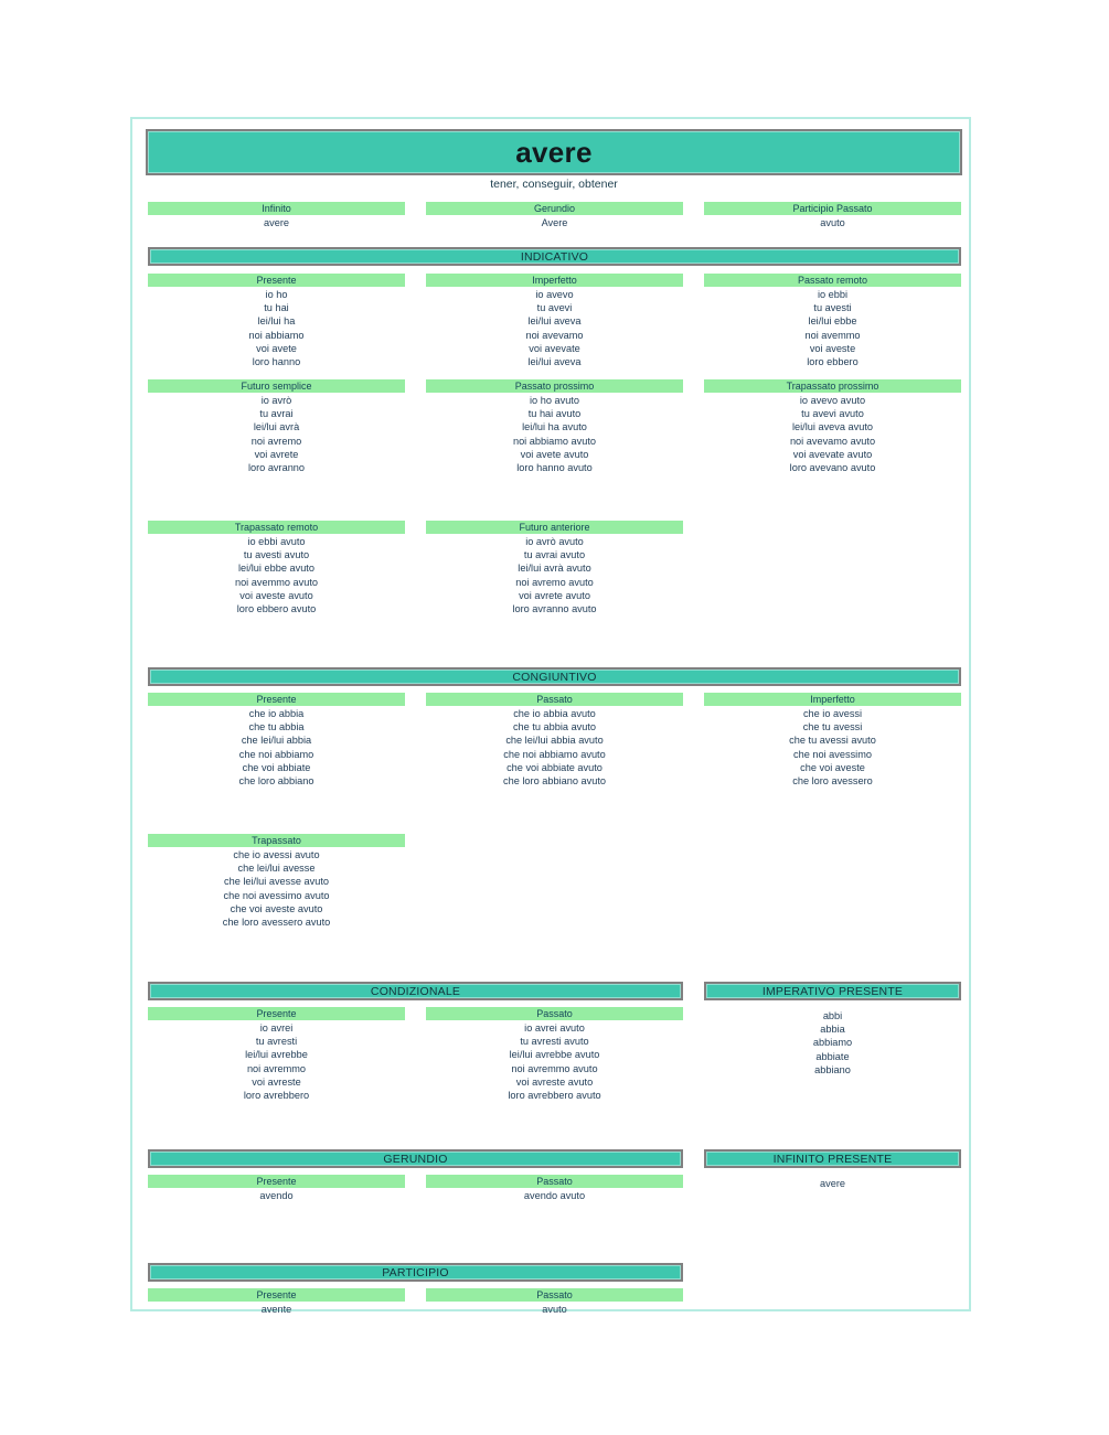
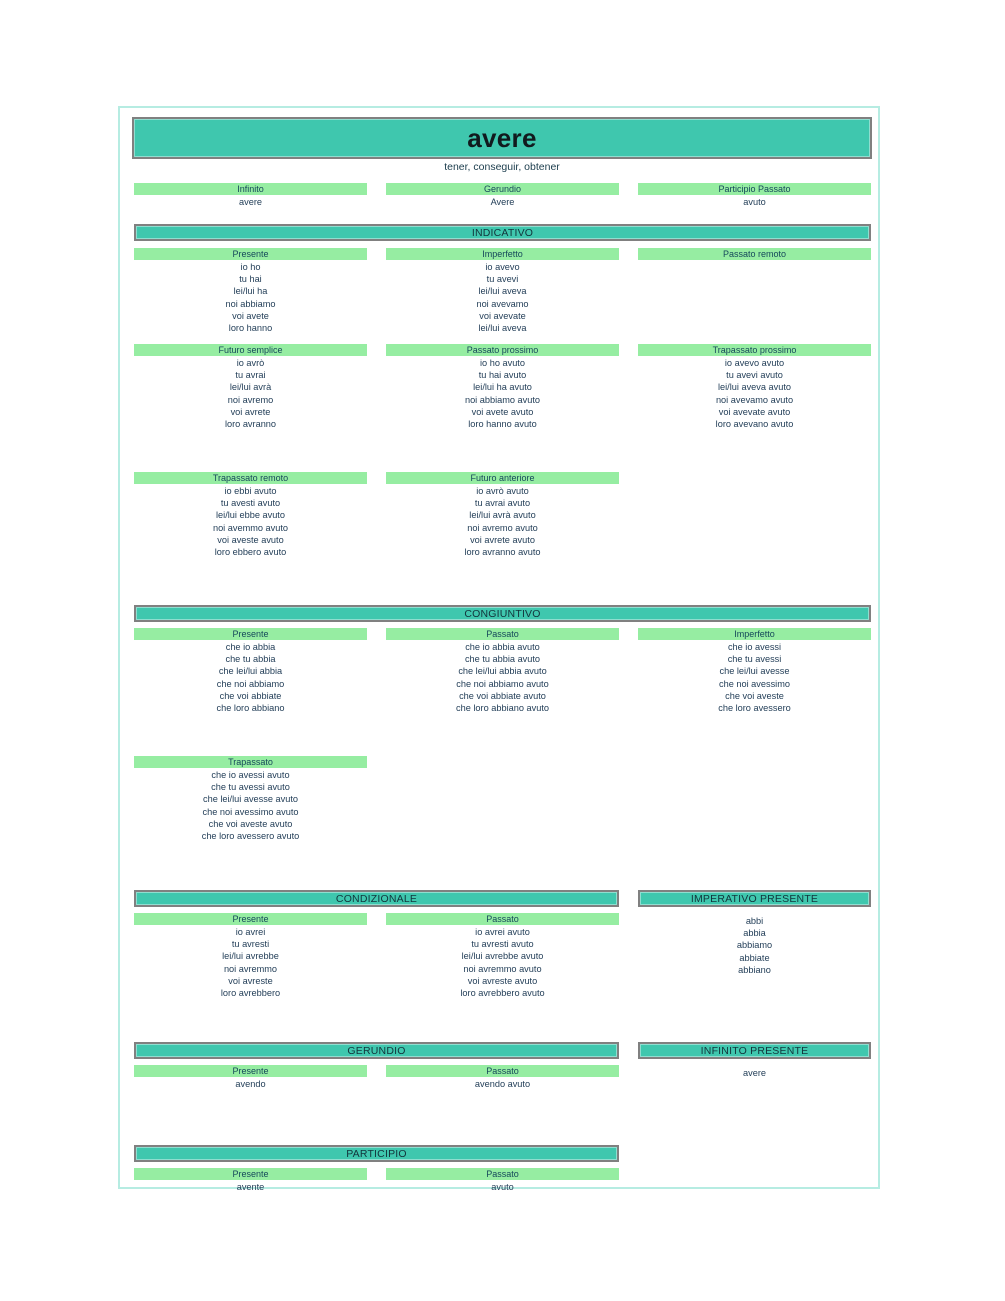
  avere
  tener, conseguir, obtener
  Infinito
  avere
  Gerundio
  Avere
  Participio Passato
  avuto
  INDICATIVO
  Presente
  io ho
  tu hai
  lei/lui ha
  noi abbiamo
  voi avete
  loro hanno
  Imperfetto
  io avevo
  tu avevi
  lei/lui aveva
  noi avevamo
  voi avevate
  lei/lui aveva
  Passato remoto
- io ebbi
- tu avesti
- lei/lui ebbe
- noi avemmo
- voi aveste
- loro ebbero
  Futuro semplice
  io avrò
  tu avrai
  lei/lui avrà
  noi avremo
  voi avrete
  loro avranno
  Passato prossimo
  io ho avuto
  tu hai avuto
  lei/lui ha avuto
  noi abbiamo avuto
  voi avete avuto
  loro hanno avuto
  Trapassato prossimo
  io avevo avuto
  tu avevi avuto
  lei/lui aveva avuto
  noi avevamo avuto
  voi avevate avuto
  loro avevano avuto
  Trapassato remoto
  io ebbi avuto
  tu avesti avuto
  lei/lui ebbe avuto
  noi avemmo avuto
  voi aveste avuto
  loro ebbero avuto
  Futuro anteriore
  io avrò avuto
  tu avrai avuto
  lei/lui avrà avuto
  noi avremo avuto
  voi avrete avuto
  loro avranno avuto
  CONGIUNTIVO
  Presente
  che io abbia
  che tu abbia
  che lei/lui abbia
  che noi abbiamo
  che voi abbiate
  che loro abbiano
  Passato
  che io abbia avuto
  che tu abbia avuto
  che lei/lui abbia avuto
  che noi abbiamo avuto
  che voi abbiate avuto
  che loro abbiano avuto
  Imperfetto
  che io avessi
  che tu avessi
- che tu avessi avuto
+ che lei/lui avesse
  che noi avessimo
  che voi aveste
  che loro avessero
  Trapassato
  che io avessi avuto
- che lei/lui avesse
+ che tu avessi avuto
  che lei/lui avesse avuto
  che noi avessimo avuto
  che voi aveste avuto
  che loro avessero avuto
  CONDIZIONALE
  IMPERATIVO PRESENTE
  Presente
  io avrei
  tu avresti
  lei/lui avrebbe
  noi avremmo
  voi avreste
  loro avrebbero
  Passato
  io avrei avuto
  tu avresti avuto
  lei/lui avrebbe avuto
  noi avremmo avuto
  voi avreste avuto
  loro avrebbero avuto
  abbi
  abbia
  abbiamo
  abbiate
  abbiano
  GERUNDIO
  INFINITO PRESENTE
  Presente
  avendo
  Passato
  avendo avuto
  avere
  PARTICIPIO
  Presente
  avente
  Passato
  avuto
